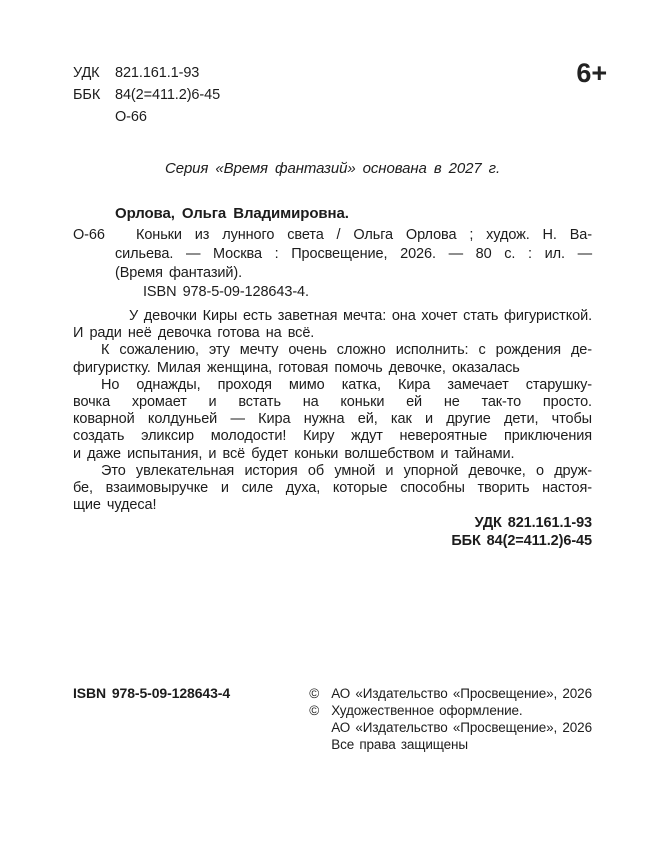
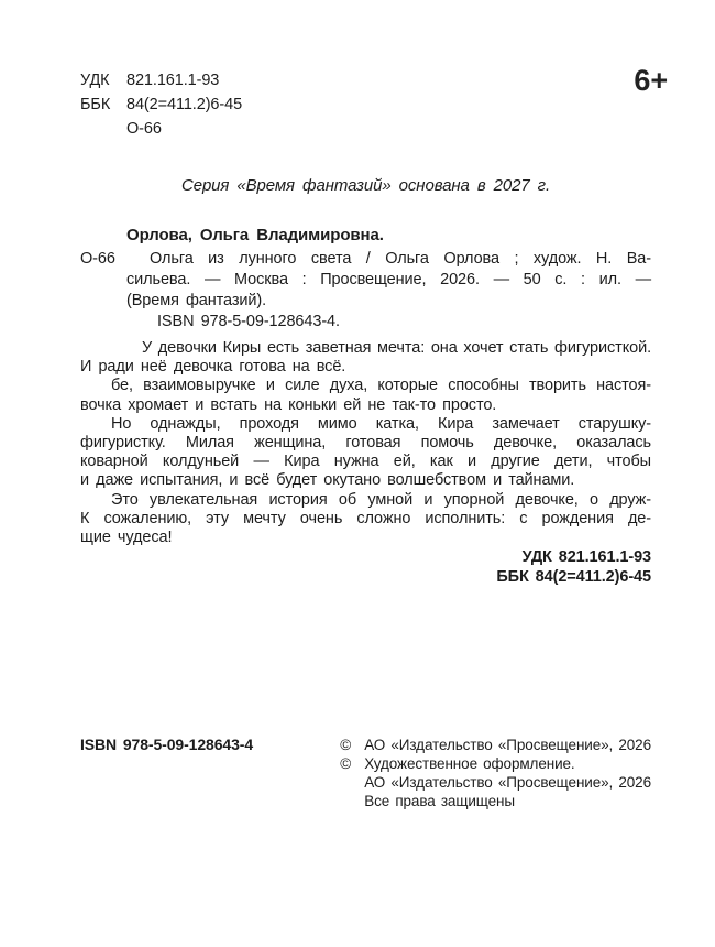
  УДК
  821.161.1-93
  ББК
  84(2=411.2)6-45
  О-66
  6+
  Серия «Время фантазий» основана в 2027 г.
  Орлова, Ольга Владимировна.
  О-66
- Коньки из лунного света / Ольга Орлова ; худож. Н. Ва-
+ Ольга из лунного света / Ольга Орлова ; худож. Н. Ва-
- сильева. — Москва : Просвещение, 2026. — 80 с. : ил. —
+ сильева. — Москва : Просвещение, 2026. — 50 с. : ил. —
  (Время фантазий).
  ISBN 978-5-09-128643-4.
  У девочки Киры есть заветная мечта: она хочет стать фигуристкой.
  И ради неё девочка готова на всё.
- К сожалению, эту мечту очень сложно исполнить: с рождения де-
+ бе, взаимовыручке и силе духа, которые способны творить настоя-
- фигуристку. Милая женщина, готовая помочь девочке, оказалась
+ вочка хромает и встать на коньки ей не так-то просто.
  Но однажды, проходя мимо катка, Кира замечает старушку-
- вочка хромает и встать на коньки ей не так-то просто.
+ фигуристку. Милая женщина, готовая помочь девочке, оказалась
  коварной колдуньей — Кира нужна ей, как и другие дети, чтобы
- создать эликсир молодости! Киру ждут невероятные приключения
- и даже испытания, и всё будет коньки волшебством и тайнами.
+ и даже испытания, и всё будет окутано волшебством и тайнами.
  Это увлекательная история об умной и упорной девочке, о друж-
- бе, взаимовыручке и силе духа, которые способны творить настоя-
+ К сожалению, эту мечту очень сложно исполнить: с рождения де-
  щие чудеса!
  УДК 821.161.1-93
  ББК 84(2=411.2)6-45
  ISBN 978-5-09-128643-4
  ©
  АО «Издательство «Просвещение», 2026
  ©
  Художественное оформление.
  АО «Издательство «Просвещение», 2026
  Все права защищены
